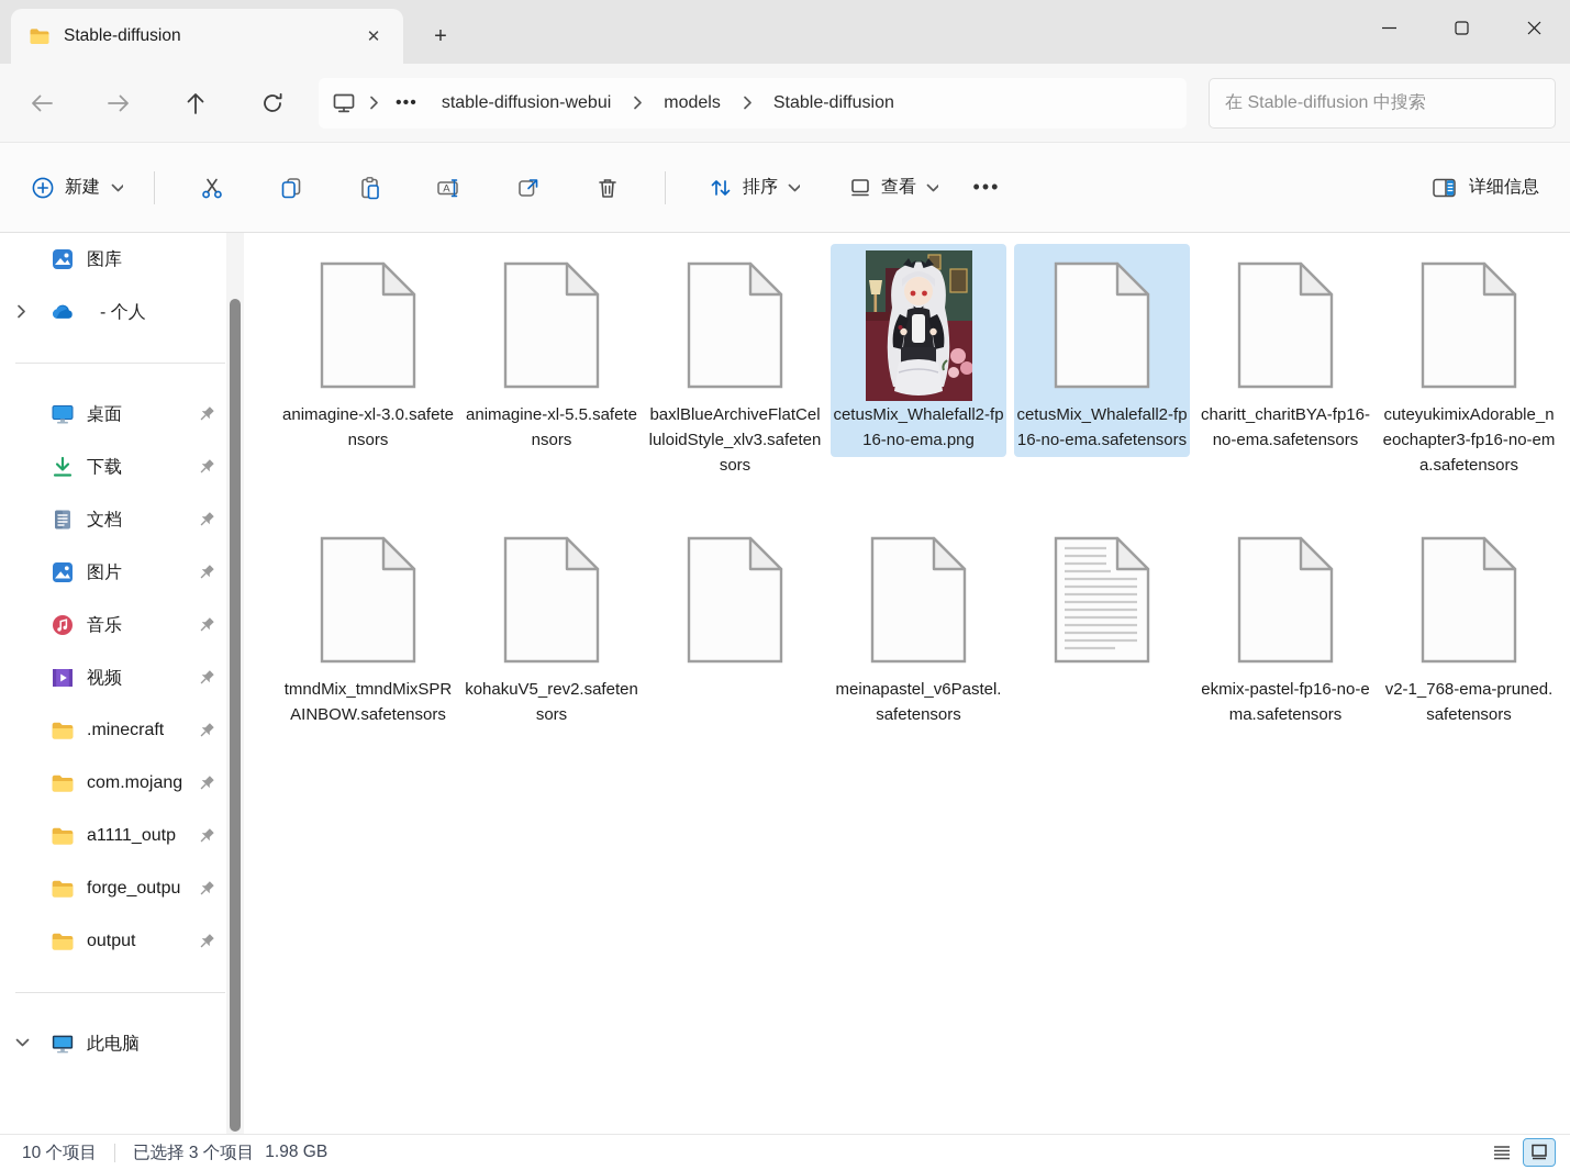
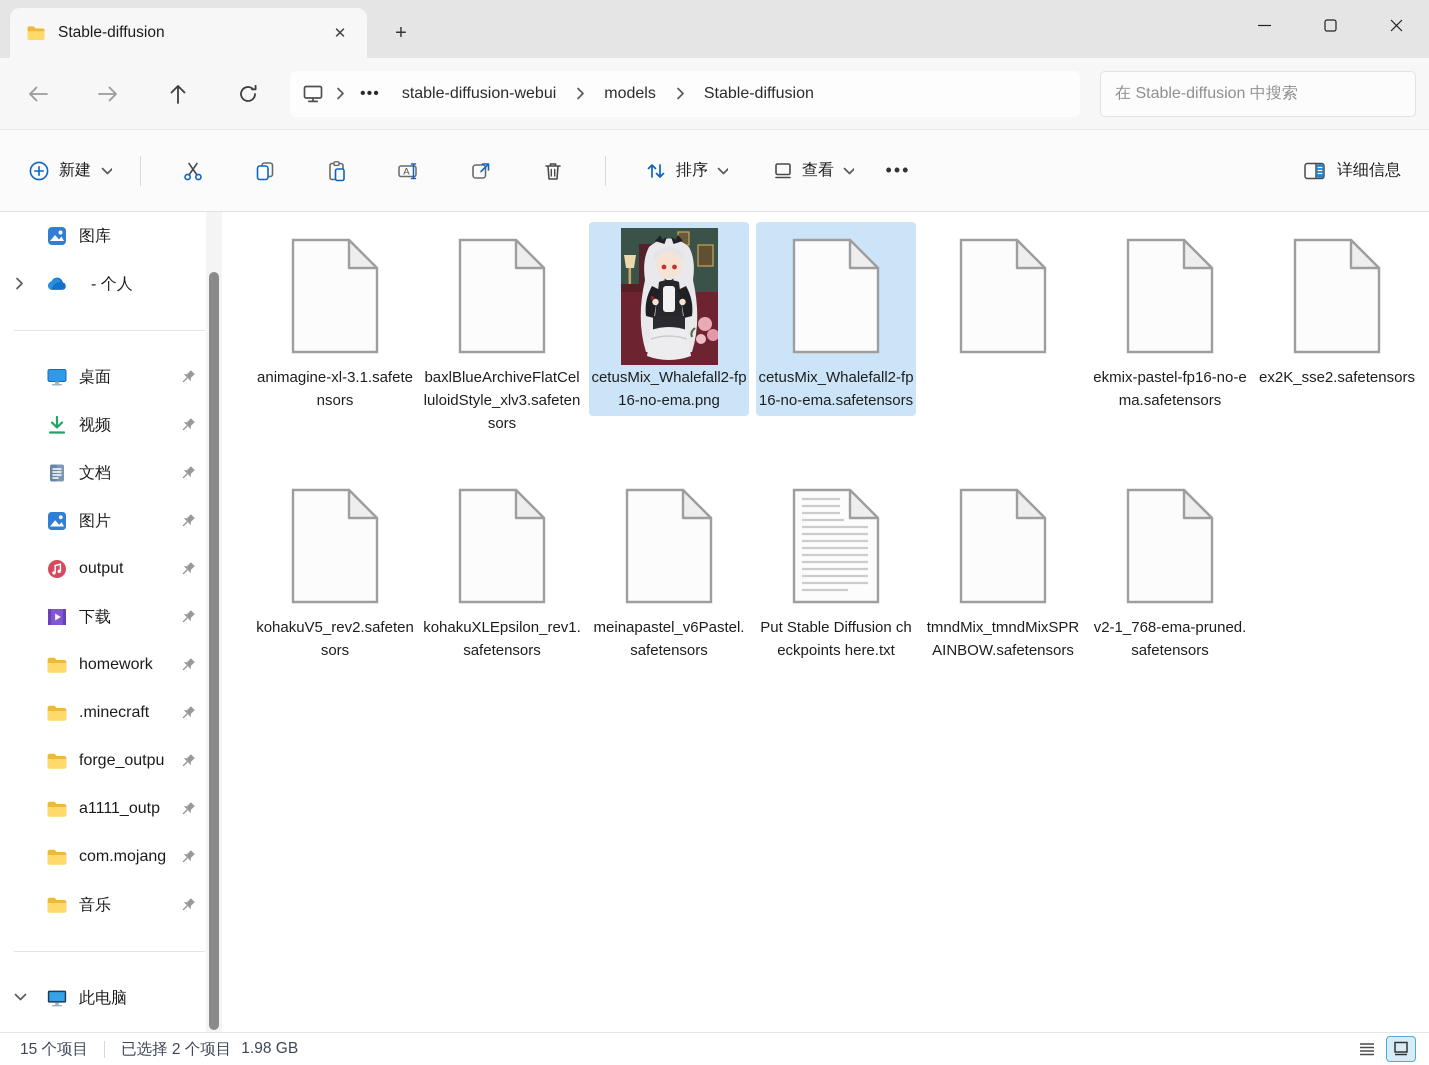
  Stable-diffusion
  ✕
  +
  •••
  stable-diffusion-webui
  models
  Stable-diffusion
  在 Stable-diffusion 中搜索
  新建
  A
  排序
  查看
  •••
  详细信息
  图库
  - 个人
  桌面
- 下载
+ 视频
  文档
  图片
- 音乐
+ output
- 视频
+ 下载
+ homework
  .minecraft
- com.mojang
+ forge_outpu
  a1111_outp
- forge_outpu
+ com.mojang
- output
+ 音乐
  此电脑
- animagine-xl-3.0.safetensors
- animagine-xl-5.5.safetensors
+ animagine-xl-3.1.safetensors
  baxlBlueArchiveFlatCelluloidStyle_xlv3.safetensors
  cetusMix_Whalefall2-fp16-no-ema.png
  cetusMix_Whalefall2-fp16-no-ema.safetensors
- charitt_charitBYA-fp16-no-ema.safetensors
- cuteyukimixAdorable_neochapter3-fp16-no-ema.safetensors
- tmndMix_tmndMixSPRAINBOW.safetensors
+ ekmix-pastel-fp16-no-ema.safetensors
+ ex2K_sse2.safetensors
  kohakuV5_rev2.safetensors
+ kohakuXLEpsilon_rev1.safetensors
  meinapastel_v6Pastel.safetensors
+ Put Stable Diffusion checkpoints here.txt
- ekmix-pastel-fp16-no-ema.safetensors
+ tmndMix_tmndMixSPRAINBOW.safetensors
  v2-1_768-ema-pruned.safetensors
- 10 个项目
+ 15 个项目
- 已选择 3 个项目
+ 已选择 2 个项目
  1.98 GB
